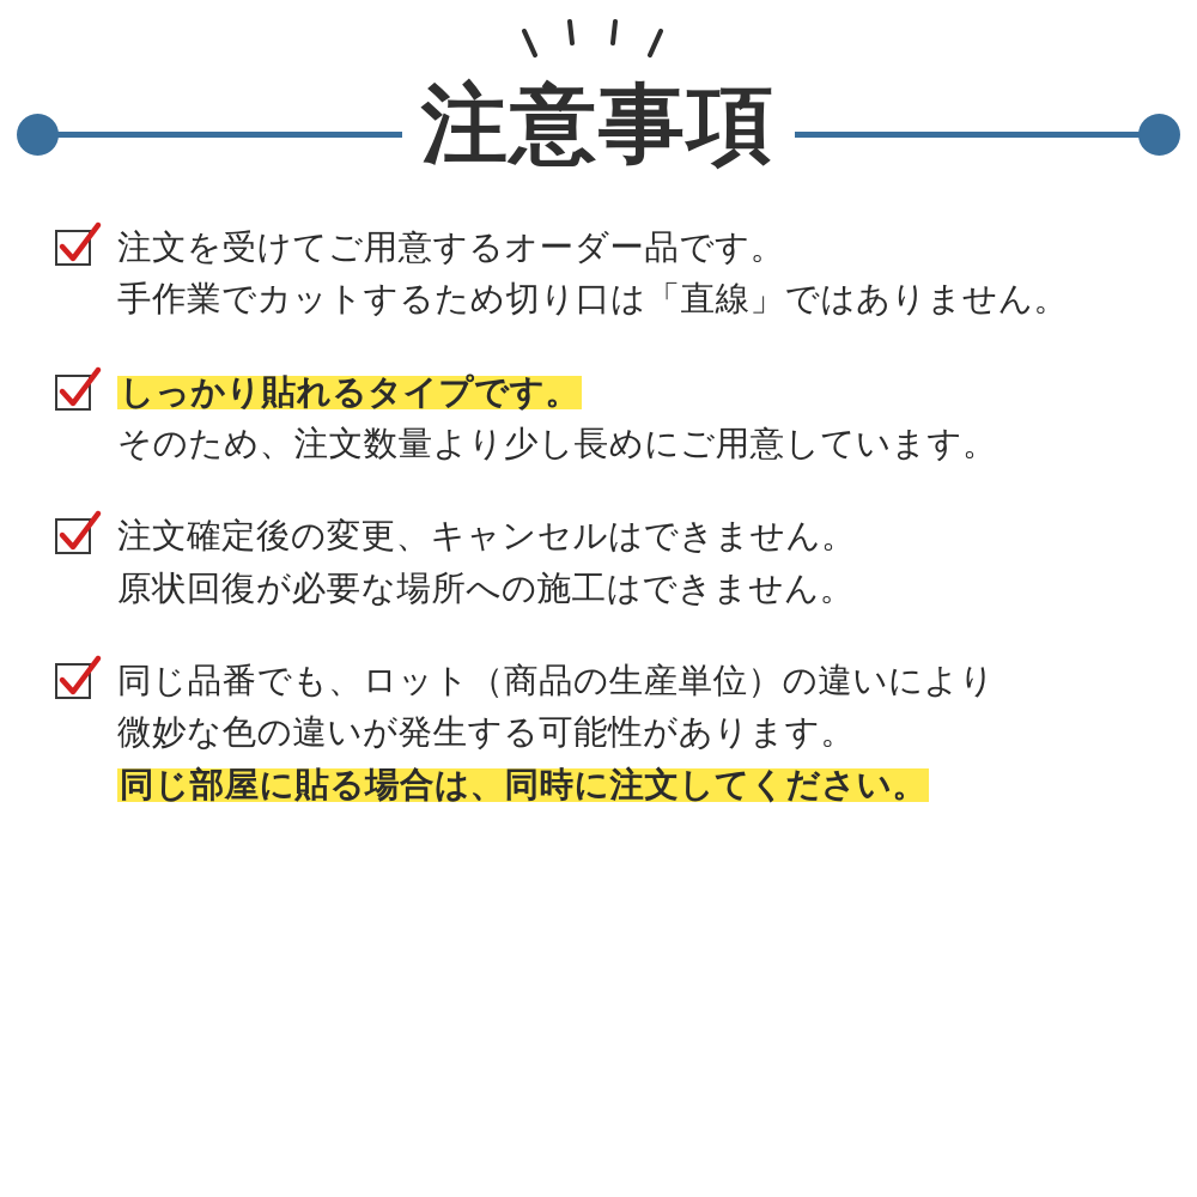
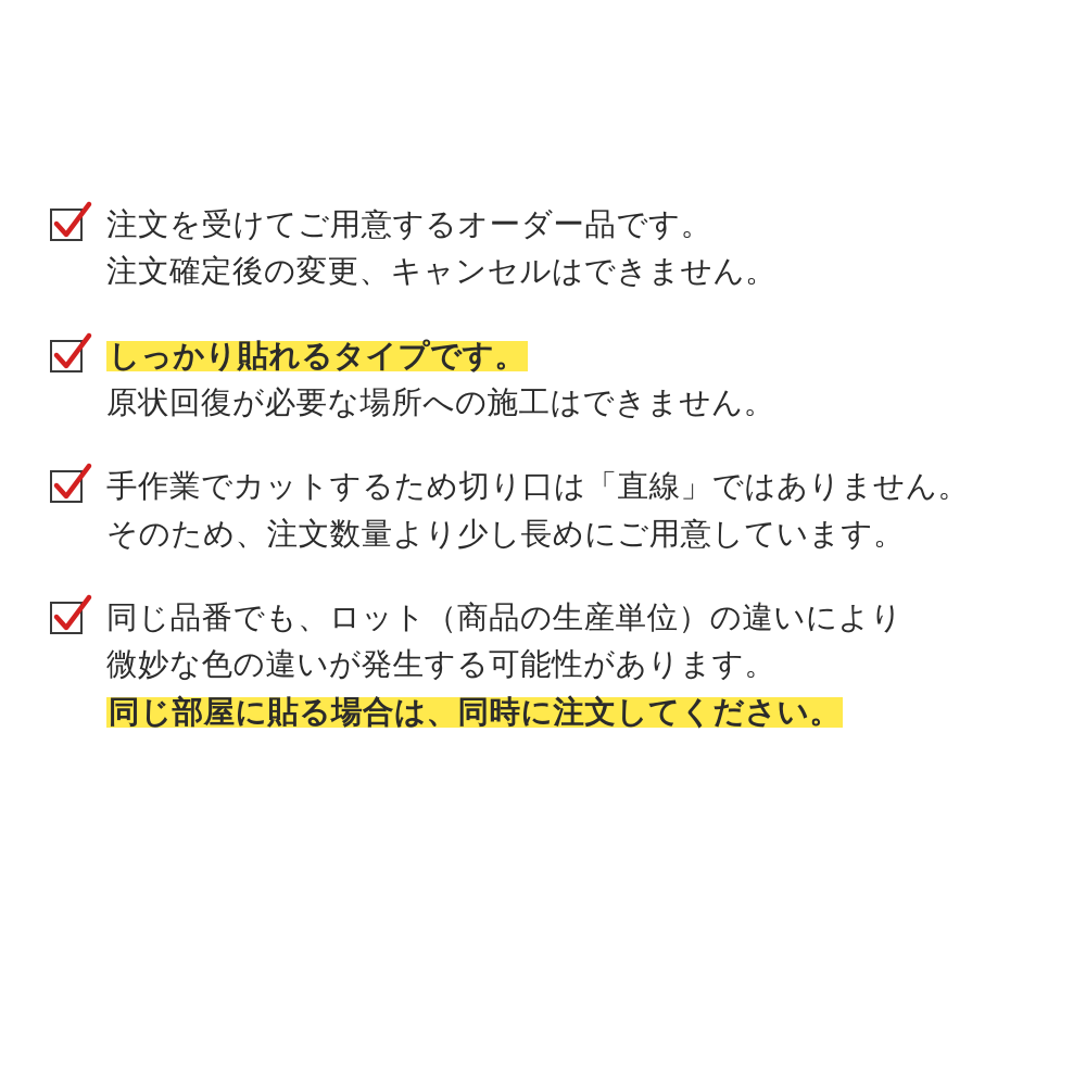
- 注意事項
  注文を受けてご用意するオーダー品です。
- 手作業でカットするため切り口は「直線」ではありません。
+ 注文確定後の変更、キャンセルはできません。
  しっかり貼れるタイプです。
- そのため、注文数量より少し長めにご用意しています。
+ 原状回復が必要な場所への施工はできません。
- 注文確定後の変更、キャンセルはできません。
+ 手作業でカットするため切り口は「直線」ではありません。
- 原状回復が必要な場所への施工はできません。
+ そのため、注文数量より少し長めにご用意しています。
  同じ品番でも、ロット（商品の生産単位）の違いにより
  微妙な色の違いが発生する可能性があります。
  同じ部屋に貼る場合は、同時に注文してください。
